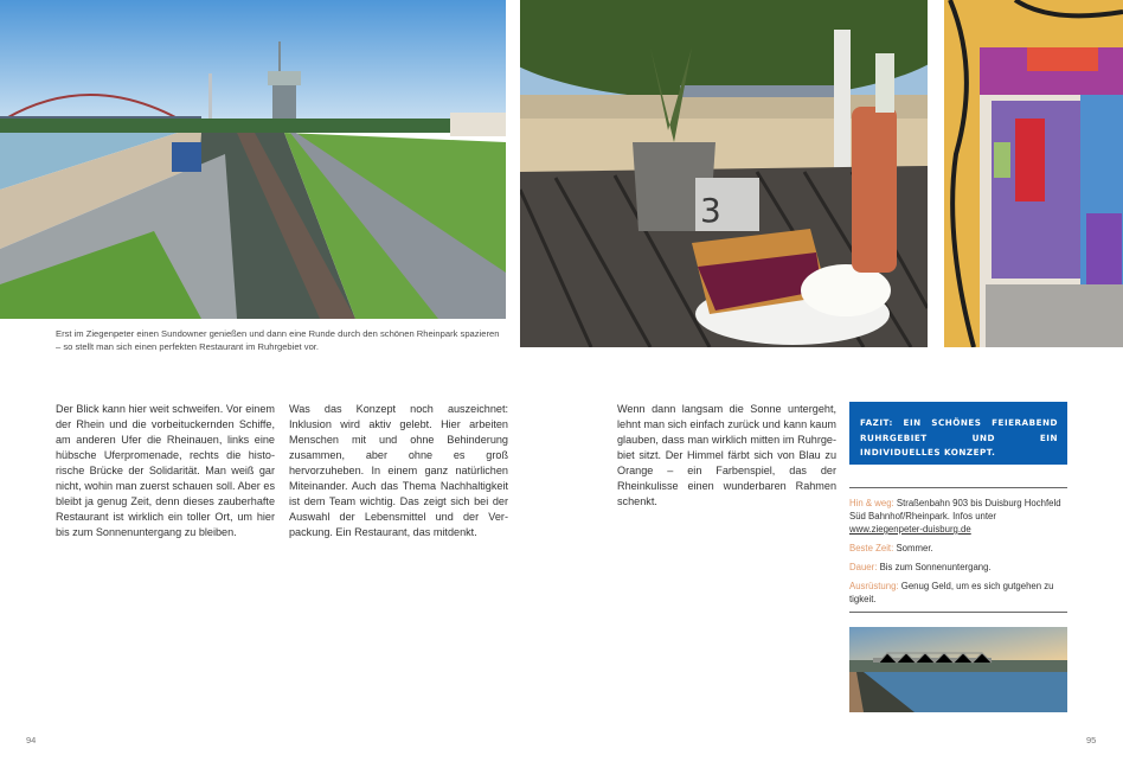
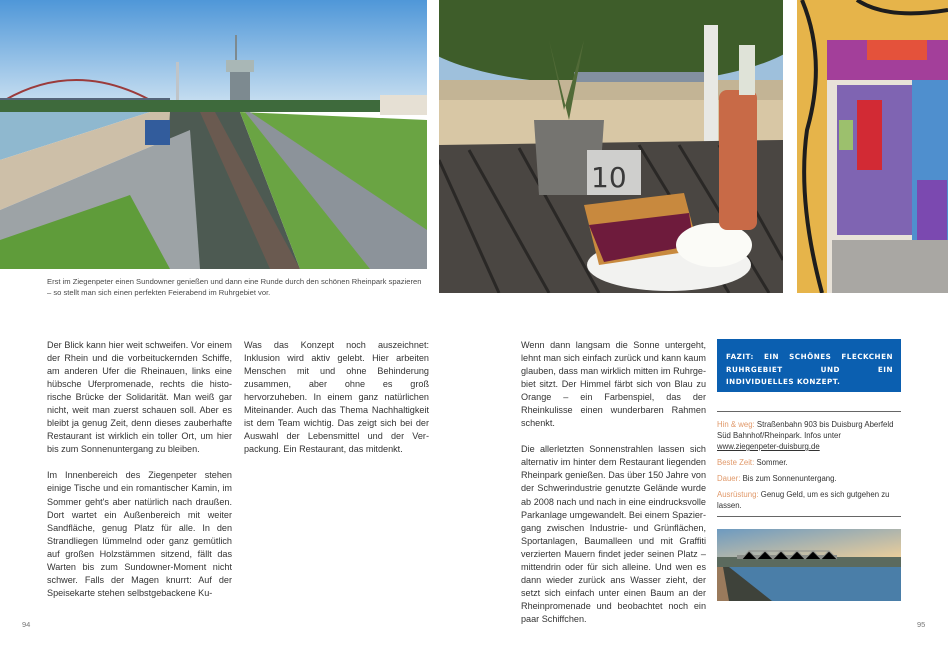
- 3
+ 10
- Erst im Ziegenpeter einen Sundowner genießen und dann eine Runde durch den schönen Rheinpark spazieren – so stellt man sich einen perfekten Restaurant im Ruhrgebiet vor.
+ Erst im Ziegenpeter einen Sundowner genießen und dann eine Runde durch den schönen Rheinpark spazieren – so stellt man sich einen perfekten Feierabend im Ruhrgebiet vor.
- Der Blick kann hier weit schweifen. Vor einem der Rhein und die vorbeituckernden Schiffe, am anderen Ufer die Rheinauen, links eine hübsche Uferpromenade, rechts die histo­rische Brücke der Solidarität. Man weiß gar nicht, wohin man zuerst schauen soll. Aber es bleibt ja genug Zeit, denn dieses zauberhafte Restaurant ist wirklich ein toller Ort, um hier bis zum Sonnenuntergang zu bleiben.
+ Der Blick kann hier weit schweifen. Vor einem der Rhein und die vorbeituckernden Schiffe, am anderen Ufer die Rheinauen, links eine hübsche Uferpromenade, rechts die histo­rische Brücke der Solidarität. Man weiß gar nicht, weit man zuerst schauen soll. Aber es bleibt ja genug Zeit, denn dieses zauberhafte Restaurant ist wirklich ein toller Ort, um hier bis zum Sonnenuntergang zu bleiben.
+ Im Innenbereich des Ziegenpeter stehen einige Tische und ein romantischer Kamin, im Sommer geht's aber natürlich nach drau­ßen. Dort wartet ein Außenbereich mit wei­ter Sandfläche, genug Platz für alle. In den Strandliegen lümmelnd oder ganz gemütlich auf großen Holzstämmen sitzend, fällt das Warten bis zum Sundowner-Moment nicht schwer. Falls der Magen knurrt: Auf der Speisekarte stehen selbstgebackene Ku-
  Was das Konzept noch auszeichnet: Inklusion wird aktiv gelebt. Hier arbeiten Menschen mit und ohne Behinderung zusammen, aber ohne es groß hervorzuheben. In einem ganz natür­lichen Miteinander. Auch das Thema Nachhal­tigkeit ist dem Team wichtig. Das zeigt sich bei der Auswahl der Lebensmittel und der Ver­packung. Ein Restaurant, das mitdenkt.
  Wenn dann langsam die Sonne untergeht, lehnt man sich einfach zurück und kann kaum glauben, dass man wirklich mitten im Ruhrge­biet sitzt. Der Himmel färbt sich von Blau zu Orange – ein Farbenspiel, das der Rheinkulis­se einen wunderbaren Rahmen schenkt.
+ Die allerletzten Sonnenstrahlen lassen sich alternativ im hinter dem Restaurant liegenden Rheinpark genießen. Das über 150 Jahre von der Schwerindustrie genutzte Gelände wurde ab 2008 nach und nach in eine eindrucksvolle Parkanlage umgewandelt. Bei einem Spazier­gang zwischen Industrie- und Grünflächen, Sportanlagen, Baumalleen und mit Graffiti ver­zierten Mauern findet jeder seinen Platz – mit­tendrin oder für sich alleine. Und wen es dann wieder zurück ans Wasser zieht, der setzt sich einfach unter einen Baum an der Rheinprome­nade und beobachtet noch ein paar Schiffchen.
- FAZIT: EIN SCHÖNES FEIERABEND RUHR­GEBIET UND EIN INDIVIDUELLES KONZEPT.
+ FAZIT: EIN SCHÖNES FLECKCHEN RUHR­GEBIET UND EIN INDIVIDUELLES KONZEPT.
- Hin & weg: Straßenbahn 903 bis Duisburg Hoch­feld Süd Bahnhof/Rheinpark. Infos unter www.ziegenpeter-duisburg.de
+ Hin & weg: Straßenbahn 903 bis Duisburg Aber­feld Süd Bahnhof/Rheinpark. Infos unter www.ziegenpeter-duisburg.de
  Beste Zeit: Sommer.
  Dauer: Bis zum Sonnenuntergang.
- Ausrüstung: Genug Geld, um es sich gutgehen zu tigkeit.
+ Ausrüstung: Genug Geld, um es sich gutgehen zu lassen.
  94
  95
